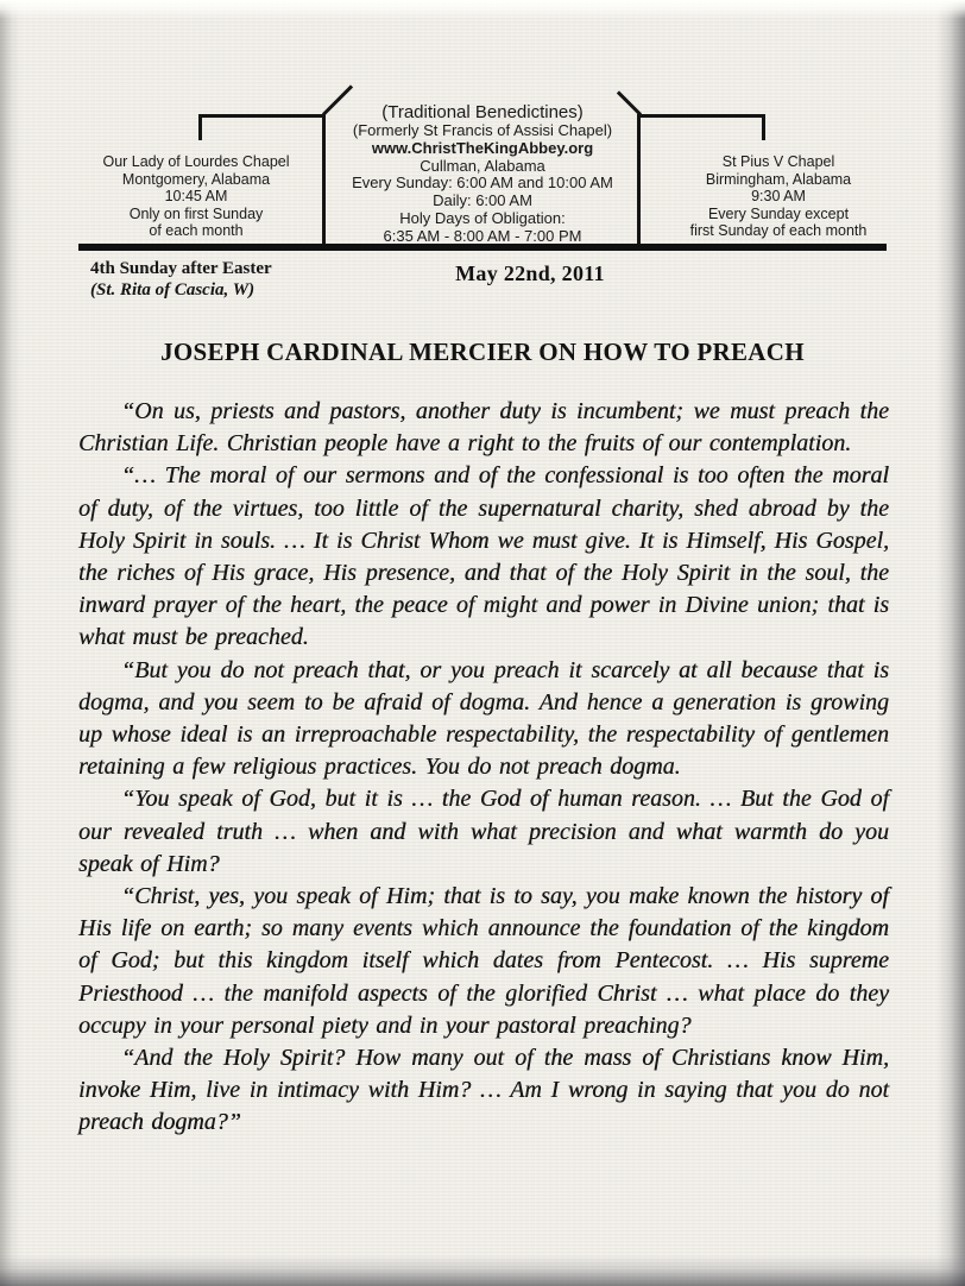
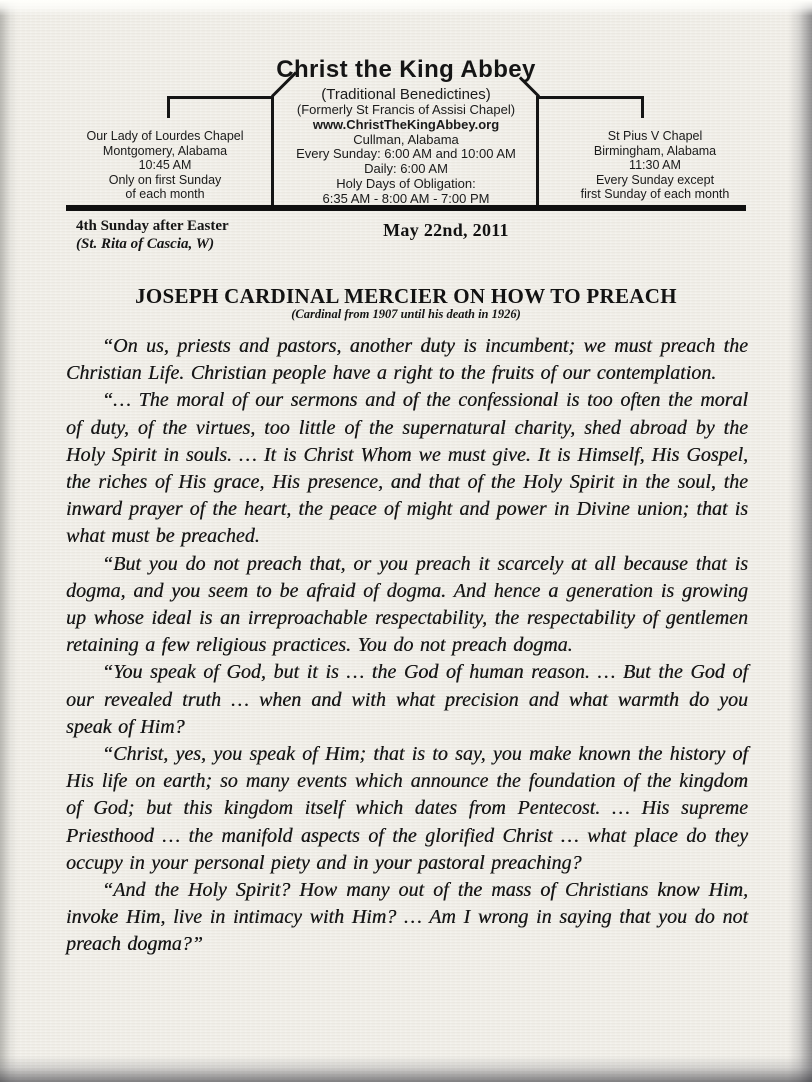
+ Christ the King Abbey
  (Traditional Benedictines)
  (Formerly St Francis of Assisi Chapel)
  www.ChristTheKingAbbey.org
  Cullman, Alabama
  Every Sunday: 6:00 AM and 10:00 AM
  Daily: 6:00 AM
  Holy Days of Obligation:
  6:35 AM - 8:00 AM - 7:00 PM
  Our Lady of Lourdes Chapel
  Montgomery, Alabama
  10:45 AM
  Only on first Sunday
  of each month
  St Pius V Chapel
  Birmingham, Alabama
- 9:30 AM
+ 11:30 AM
  Every Sunday except
  first Sunday of each month
  4th Sunday after Easter
  (St. Rita of Cascia, W)
  May 22nd, 2011
  JOSEPH CARDINAL MERCIER ON HOW TO PREACH
+ (Cardinal from 1907 until his death in 1926)
  “On us, priests and pastors, another duty is incumbent; we must preach the Christian Life. Christian people have a right to the fruits of our contemplation.
  “… The moral of our sermons and of the confessional is too often the moral of duty, of the virtues, too little of the supernatural charity, shed abroad by the Holy Spirit in souls. … It is Christ Whom we must give. It is Himself, His Gospel, the riches of His grace, His presence, and that of the Holy Spirit in the soul, the inward prayer of the heart, the peace of might and power in Divine union; that is what must be preached.
  “But you do not preach that, or you preach it scarcely at all because that is dogma, and you seem to be afraid of dogma. And hence a generation is growing up whose ideal is an irreproachable respectability, the respectability of gentlemen retaining a few religious practices. You do not preach dogma.
  “You speak of God, but it is … the God of human reason. … But the God of our revealed truth … when and with what precision and what warmth do you speak of Him?
  “Christ, yes, you speak of Him; that is to say, you make known the history of His life on earth; so many events which announce the foundation of the kingdom of God; but this kingdom itself which dates from Pentecost. … His supreme Priesthood … the manifold aspects of the glorified Christ … what place do they occupy in your personal piety and in your pastoral preaching?
  “And the Holy Spirit? How many out of the mass of Christians know Him, invoke Him, live in intimacy with Him? … Am I wrong in saying that you do not preach dogma?”
